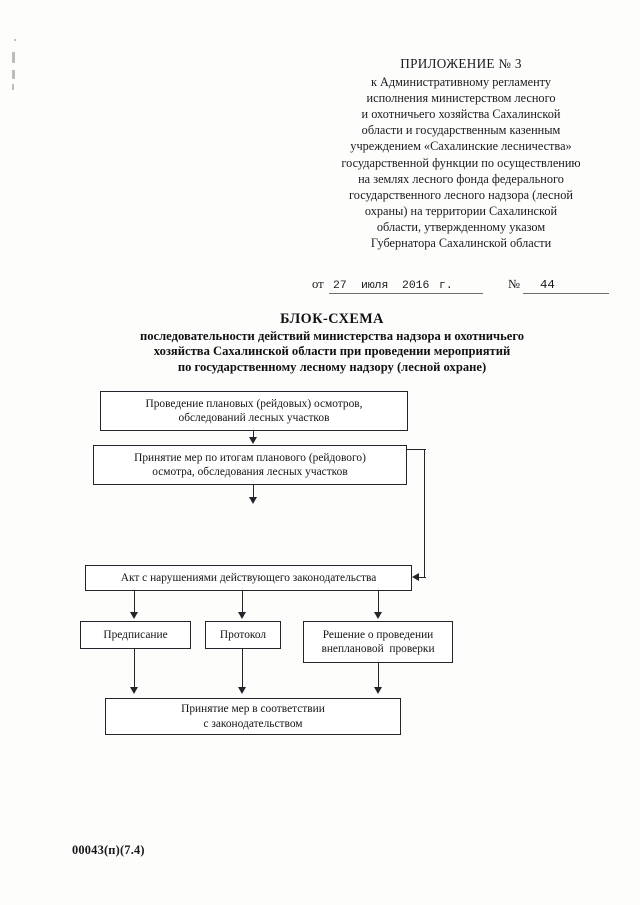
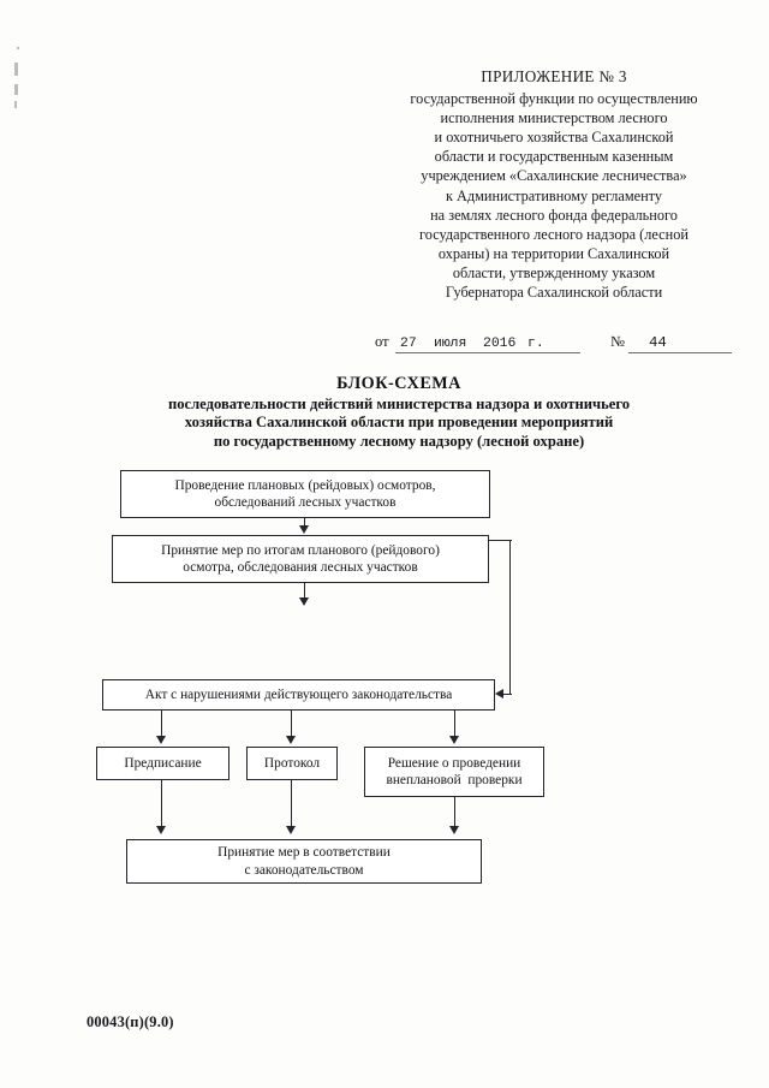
  ПРИЛОЖЕНИЕ № 3
- к Административному регламенту
+ государственной функции по осуществлению
  исполнения министерством лесного
  и охотничьего хозяйства Сахалинской
  области и государственным казенным
  учреждением «Сахалинские лесничества»
- государственной функции по осуществлению
+ к Административному регламенту
  на землях лесного фонда федерального
  государственного лесного надзора (лесной
  охраны) на территории Сахалинской
  области, утвержденному указом
  Губернатора Сахалинской области
  от
  27
  июля
  2016
  г.
  №
  44
  БЛОК-СХЕМА
  последовательности действий министерства надзора и охотничьего
  хозяйства Сахалинской области при проведении мероприятий
  по государственному лесному надзору (лесной охране)
  Проведение плановых (рейдовых) осмотров,
  обследований лесных участков
  Принятие мер по итогам планового (рейдового)
  осмотра, обследования лесных участков
  Акт с нарушениями действующего законодательства
  Предписание
  Протокол
  Решение о проведении
  внеплановой проверки
  Принятие мер в соответствии
  с законодательством
- 00043(п)(7.4)
+ 00043(п)(9.0)
